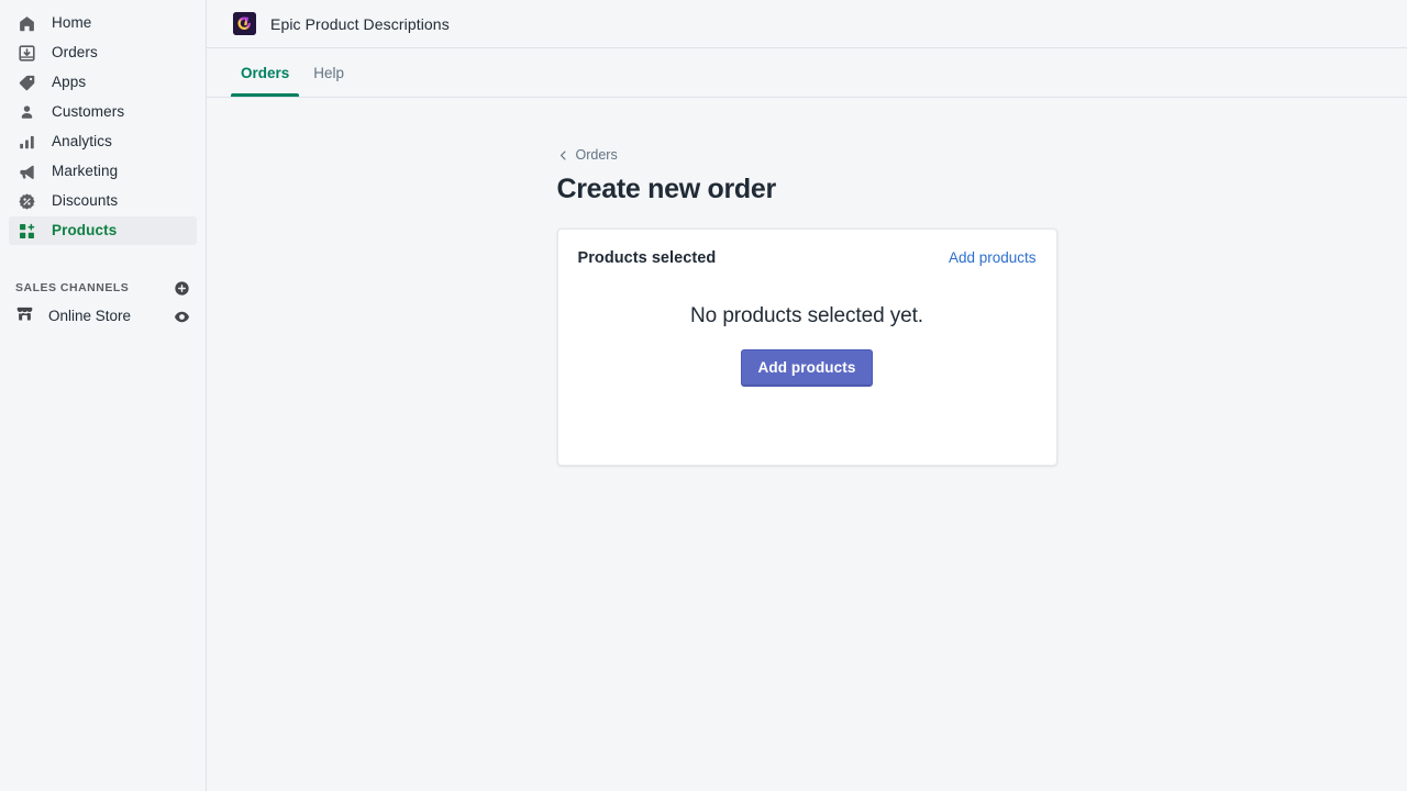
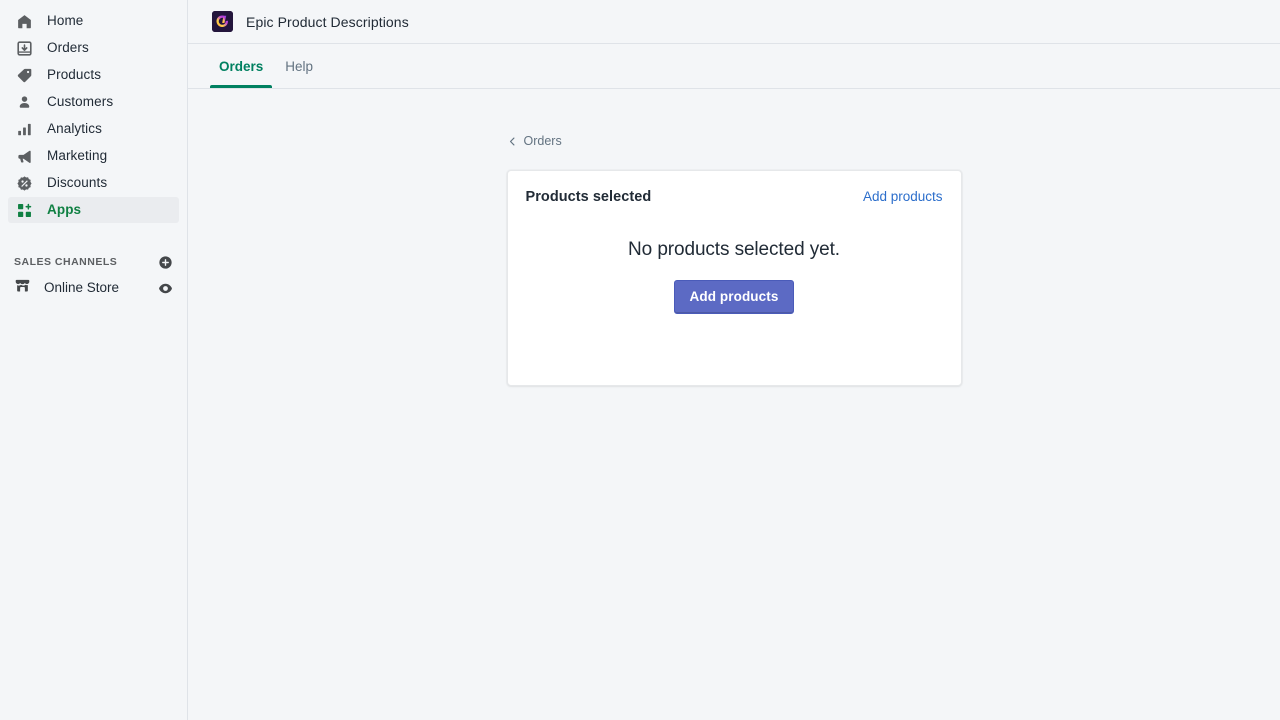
  Home
  Orders
- Apps
+ Products
  Customers
  Analytics
  Marketing
  Discounts
- Products
+ Apps
  SALES CHANNELS
  Online Store
  Epic Product Descriptions
  Orders
  Help
  Orders
- Create new order
  Products selected
  Add products
  No products selected yet.
  Add products
